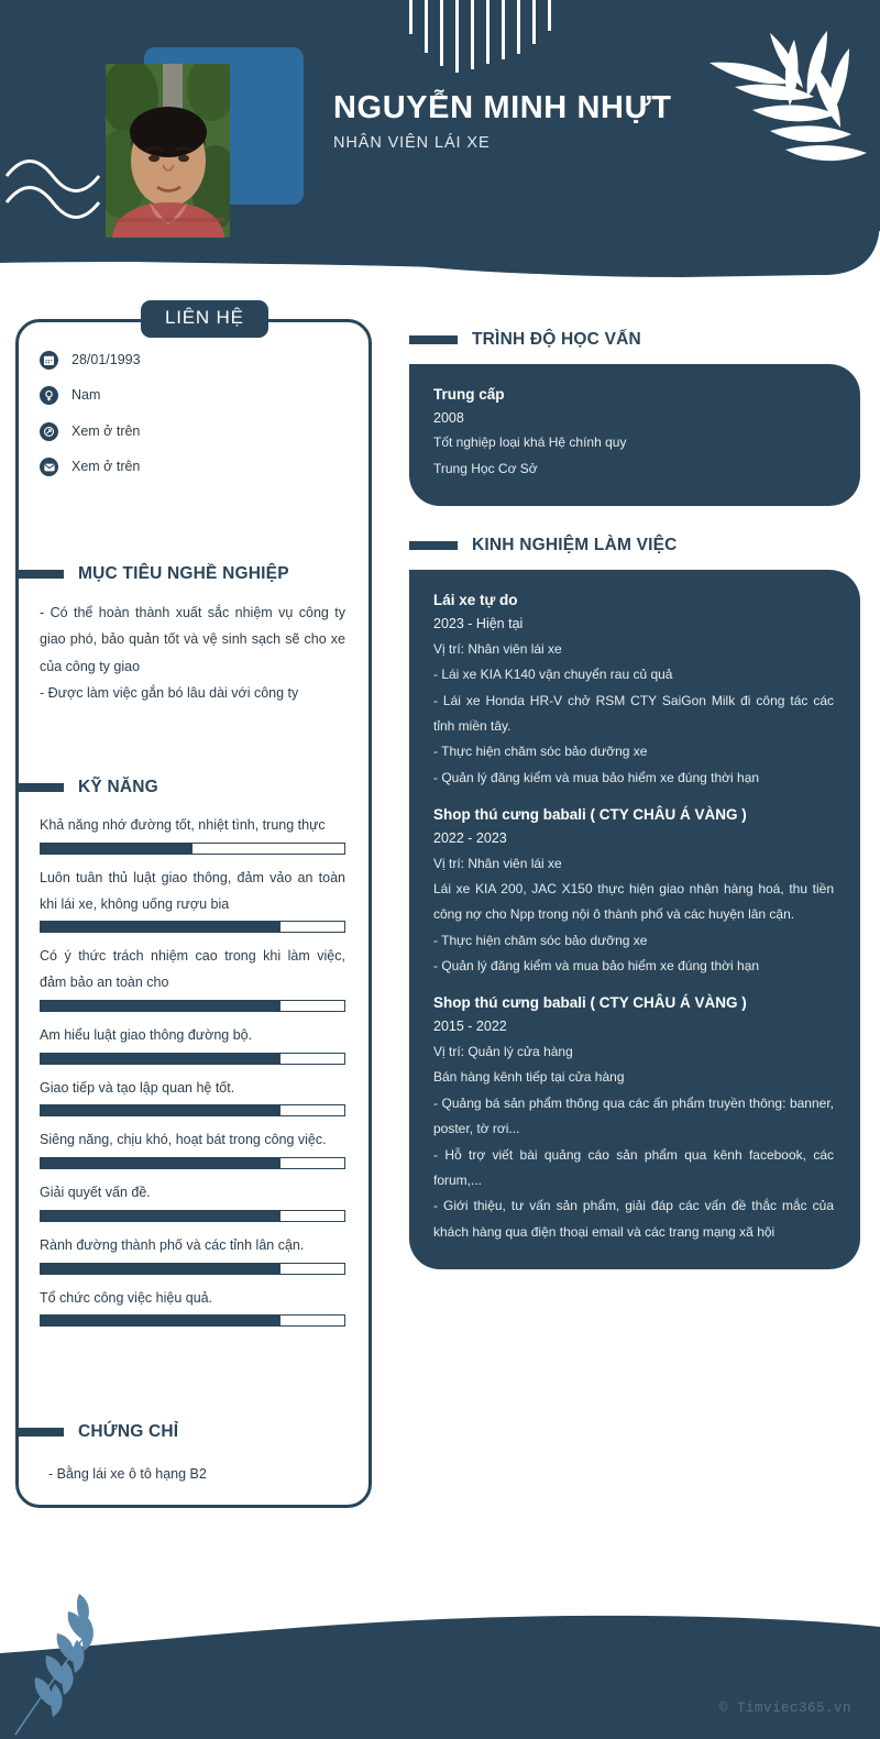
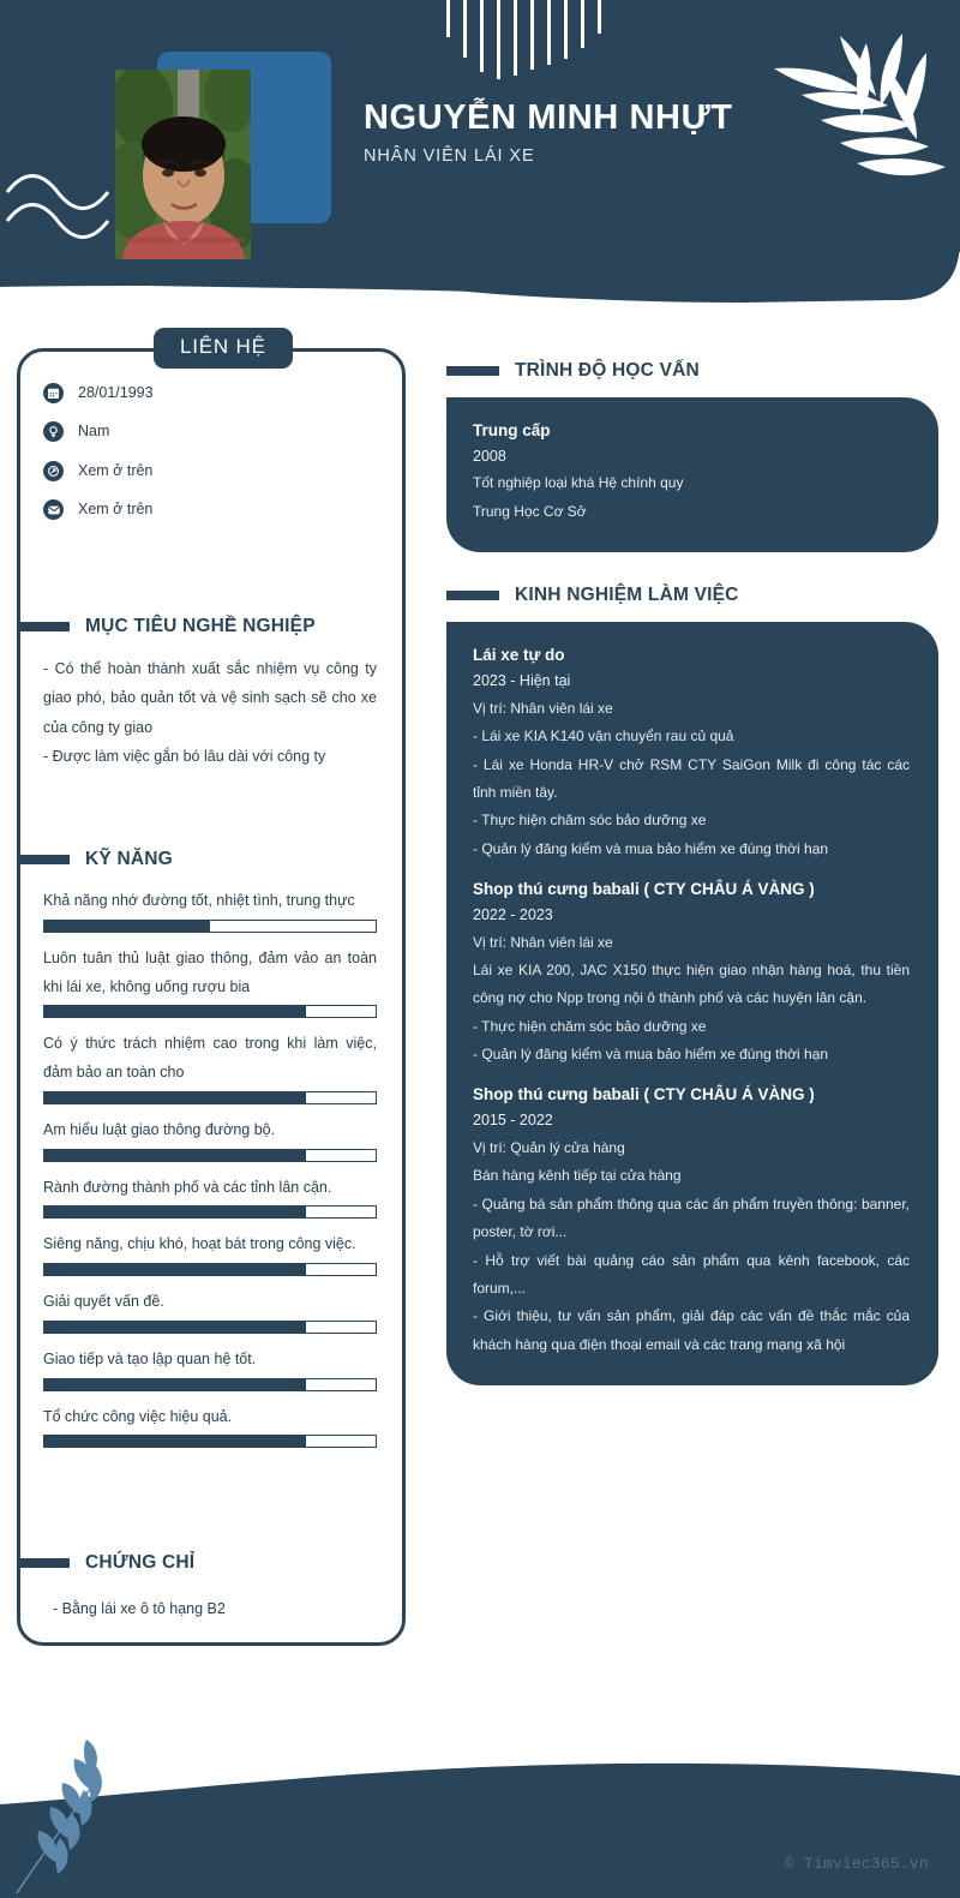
  NGUYỄN MINH NHỰT
  NHÂN VIÊN LÁI XE
  LIÊN HỆ
  28/01/1993
  Nam
  Xem ở trên
  Xem ở trên
  MỤC TIÊU NGHỀ NGHIỆP
  - Có thể hoàn thành xuất sắc nhiệm vụ công ty giao phó, bảo quản tốt và vệ sinh sạch sẽ cho xe của công ty giao
  - Được làm việc gắn bó lâu dài với công ty
  KỸ NĂNG
  Khả năng nhớ đường tốt, nhiệt tình, trung thực
  Luôn tuân thủ luật giao thông, đảm vảo an toàn khi lái xe, không uống rượu bia
  Có ý thức trách nhiệm cao trong khi làm việc, đảm bảo an toàn cho
  Am hiểu luật giao thông đường bộ.
- Giao tiếp và tạo lập quan hệ tốt.
+ Rành đường thành phố và các tỉnh lân cận.
  Siêng năng, chịu khó, hoạt bát trong công việc.
  Giải quyết vấn đề.
- Rành đường thành phố và các tỉnh lân cận.
+ Giao tiếp và tạo lập quan hệ tốt.
  Tổ chức công việc hiệu quả.
  CHỨNG CHỈ
  - Bằng lái xe ô tô hạng B2
  TRÌNH ĐỘ HỌC VẤN
  Trung cấp
  2008
  Tốt nghiệp loại khá Hệ chính quy
  Trung Học Cơ Sở
  KINH NGHIỆM LÀM VIỆC
  Lái xe tự do
  2023 - Hiện tại
  Vị trí: Nhân viên lái xe
  - Lái xe KIA K140 vận chuyển rau củ quả
  - Lái xe Honda HR-V chở RSM CTY SaiGon Milk đi công tác các tỉnh miền tây.
  - Thực hiện chăm sóc bảo dưỡng xe
  - Quản lý đăng kiểm và mua bảo hiểm xe đúng thời hạn
  Shop thú cưng babali ( CTY CHÂU Á VÀNG )
  2022 - 2023
  Vị trí: Nhân viên lái xe
  Lái xe KIA 200, JAC X150 thực hiện giao nhận hàng hoá, thu tiền công nợ cho Npp trong nội ô thành phố và các huyện lân cận.
  - Thực hiện chăm sóc bảo dưỡng xe
  - Quản lý đăng kiểm và mua bảo hiểm xe đúng thời hạn
  Shop thú cưng babali ( CTY CHÂU Á VÀNG )
  2015 - 2022
  Vị trí: Quản lý cửa hàng
  Bán hàng kênh tiếp tại cửa hàng
  - Quảng bá sản phẩm thông qua các ấn phẩm truyền thông: banner, poster, tờ rơi...
  - Hỗ trợ viết bài quảng cáo sản phẩm qua kênh facebook, các forum,...
  - Giới thiệu, tư vấn sản phẩm, giải đáp các vấn đề thắc mắc của khách hàng qua điện thoại email và các trang mạng xã hội
  © Timviec365.vn
